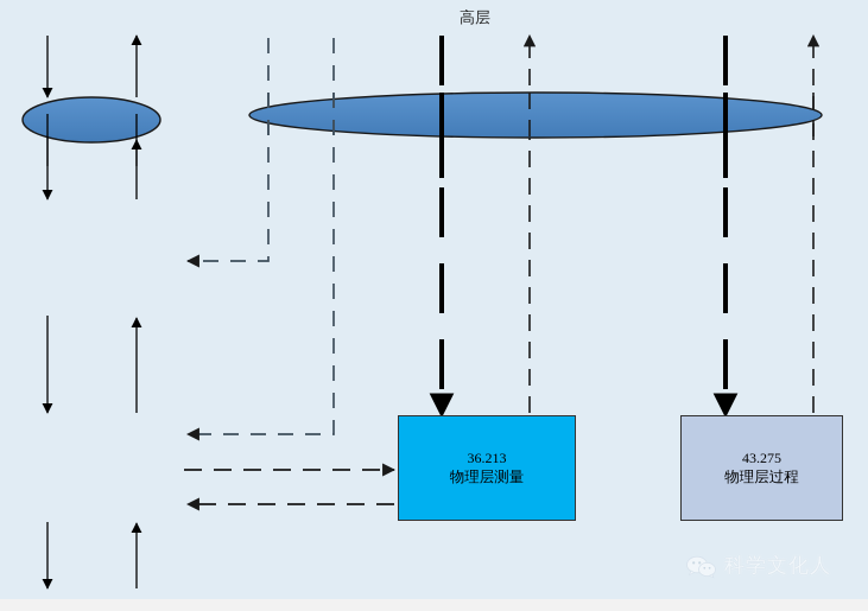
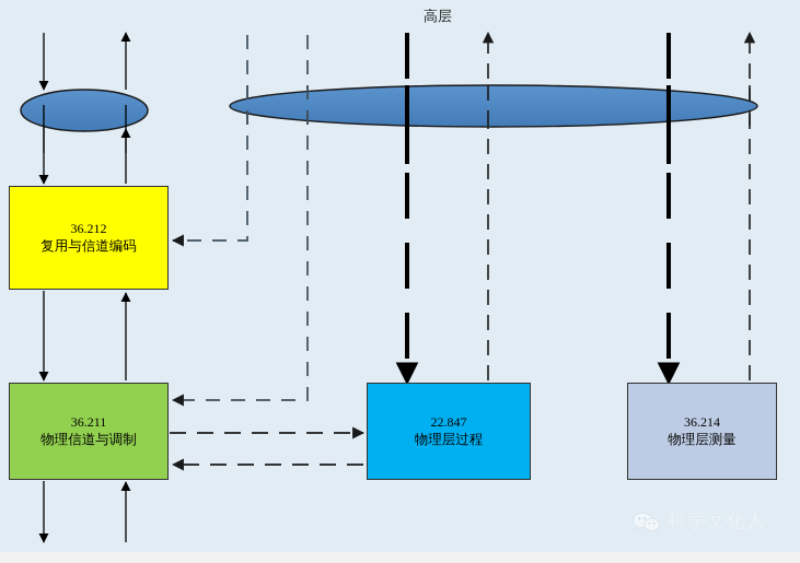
  高层
+ 36.212
+ 复用与信道编码
+ 36.211
+ 物理信道与调制
- 36.213
+ 22.847
- 物理层测量
+ 物理层过程
- 43.275
+ 36.214
- 物理层过程
+ 物理层测量
